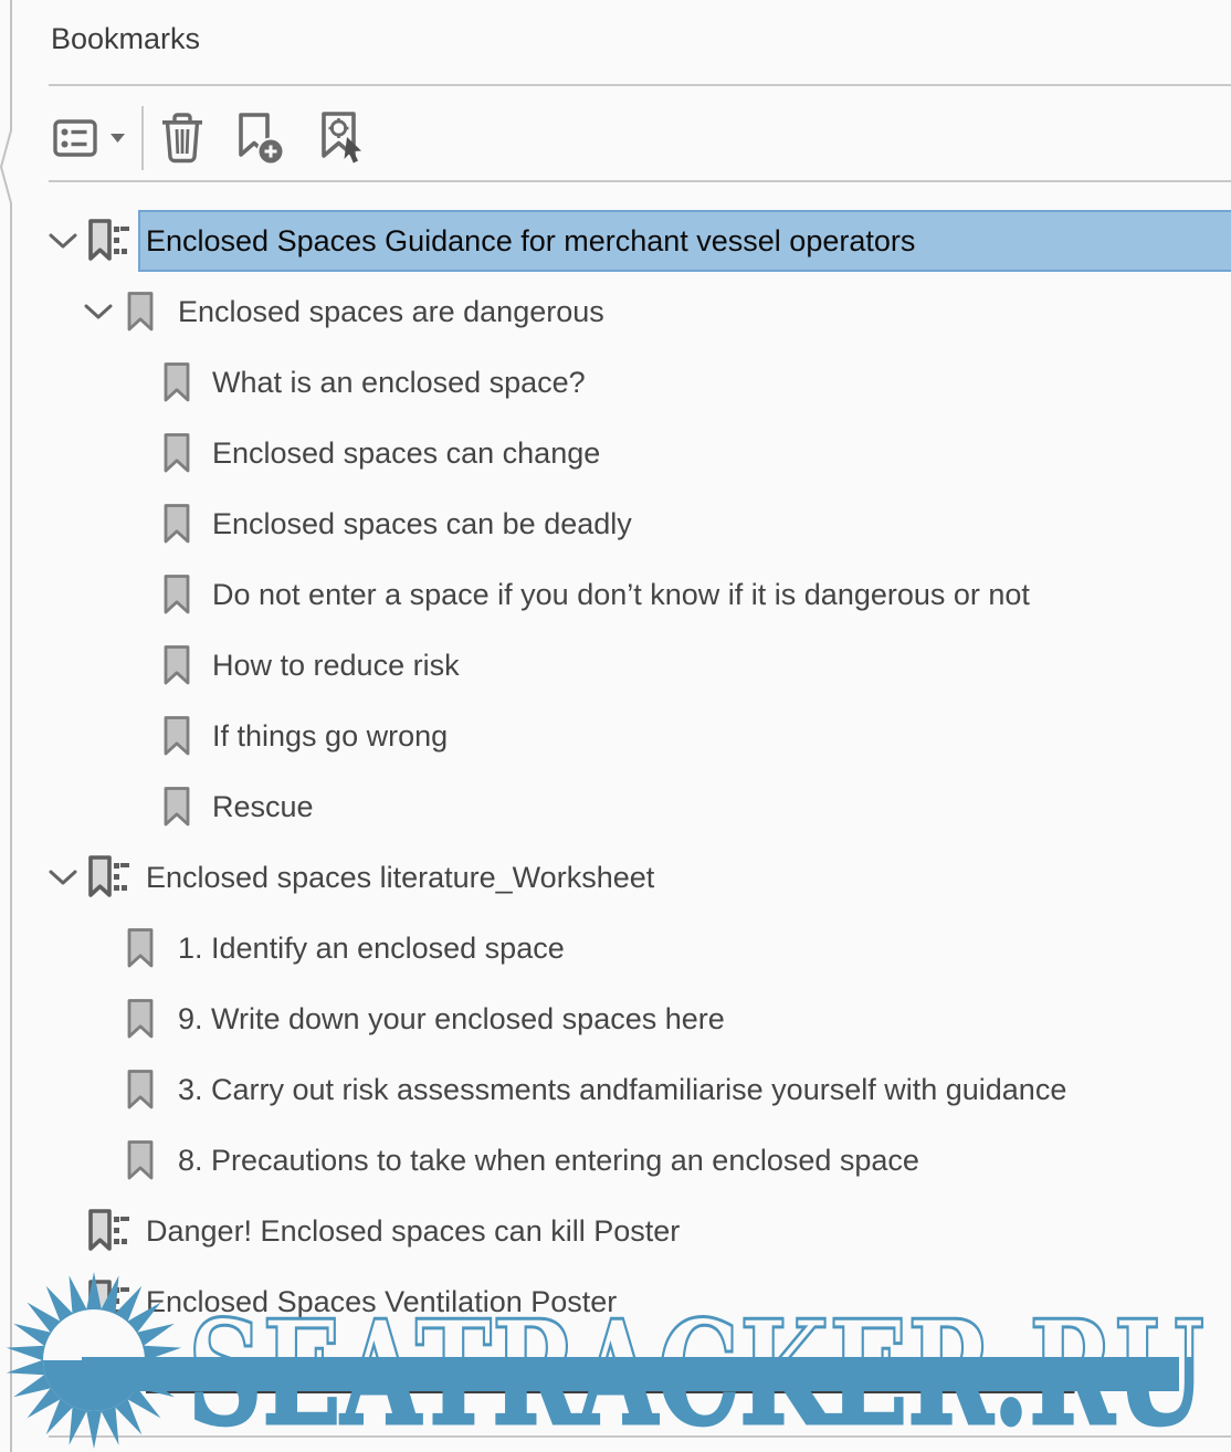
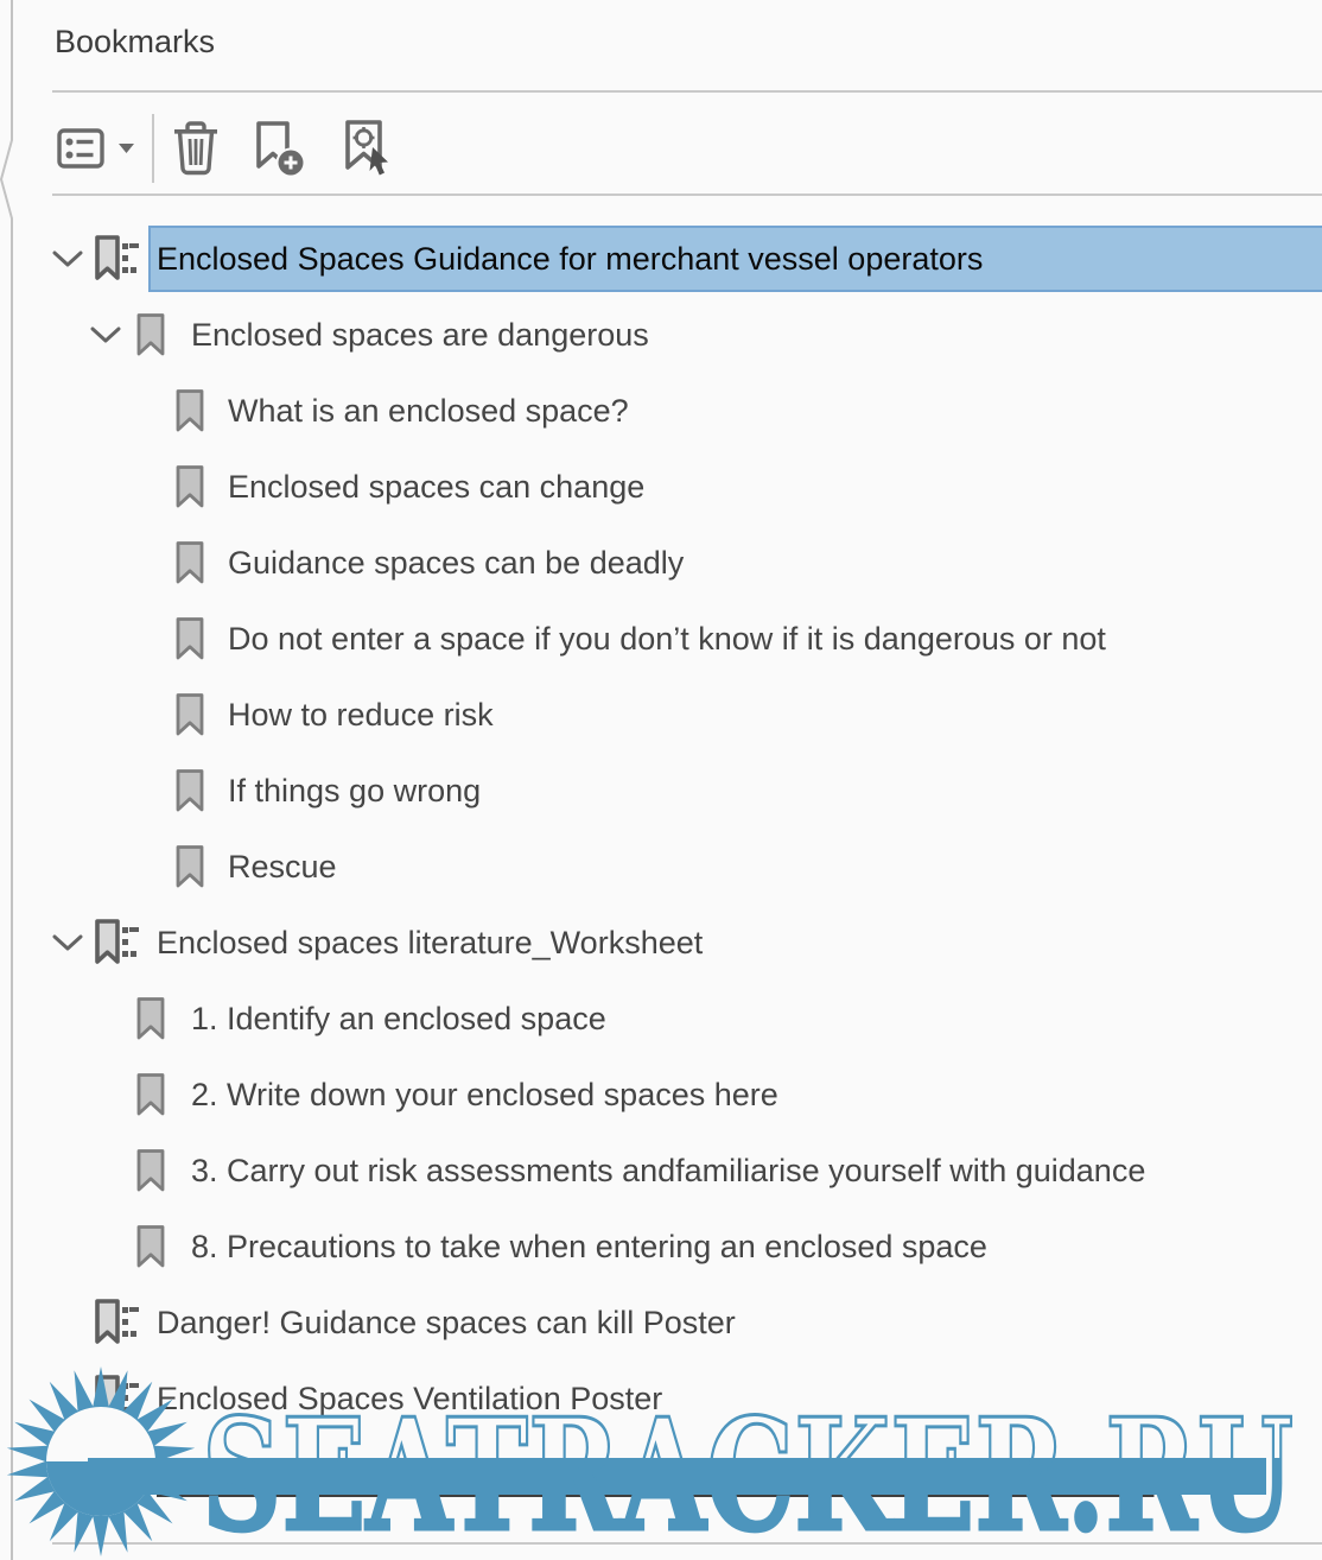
  Bookmarks
  Enclosed Spaces Guidance for merchant vessel operators
  Enclosed spaces are dangerous
  What is an enclosed space?
  Enclosed spaces can change
- Enclosed spaces can be deadly
+ Guidance spaces can be deadly
  Do not enter a space if you don’t know if it is dangerous or not
  How to reduce risk
  If things go wrong
  Rescue
  Enclosed spaces literature_Worksheet
  1. Identify an enclosed space
- 9. Write down your enclosed spaces here
+ 2. Write down your enclosed spaces here
  3. Carry out risk assessments andfamiliarise yourself with guidance
  8. Precautions to take when entering an enclosed space
- Danger! Enclosed spaces can kill Poster
+ Danger! Guidance spaces can kill Poster
  Enclosed Spaces Ventilation Poster
  SEATRACKER.RU
